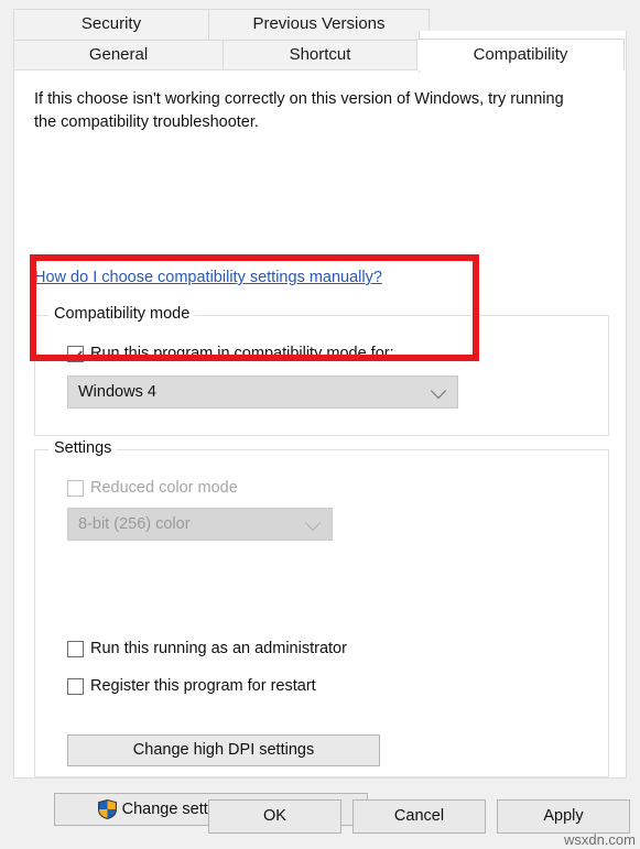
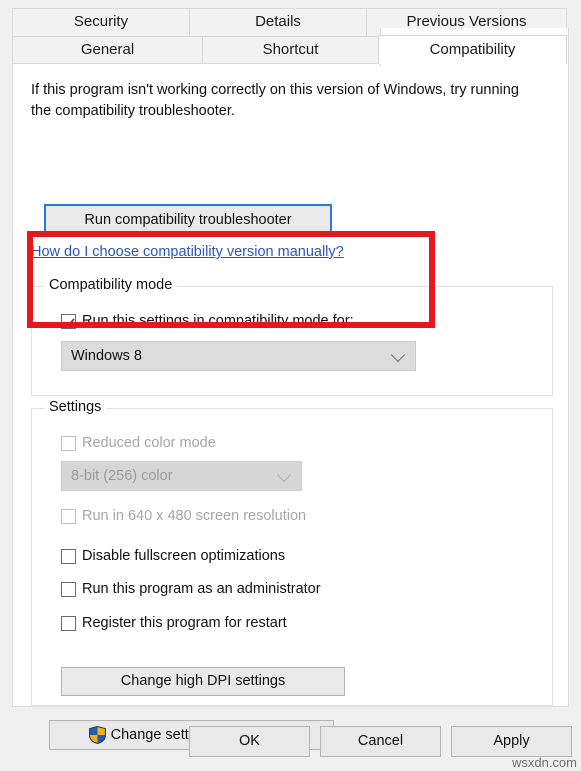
  Security
+ Details
  Previous Versions
  General
  Shortcut
  Compatibility
- If this choose isn't working correctly on this version of Windows, try running the compatibility troubleshooter.
+ If this program isn't working correctly on this version of Windows, try running the compatibility troubleshooter.
+ Run compatibility troubleshooter
- How do I choose compatibility settings manually?
+ How do I choose compatibility version manually?
  Compatibility mode
- Run this program in compatibility mode for:
+ Run this settings in compatibility mode for:
- Windows 4
+ Windows 8
  Settings
  Reduced color mode
  8-bit (256) color
+ Run in 640 x 480 screen resolution
+ Disable fullscreen optimizations
- Run this running as an administrator
+ Run this program as an administrator
  Register this program for restart
  Change high DPI settings
  OK
  Cancel
  Apply
  wsxdn.com
